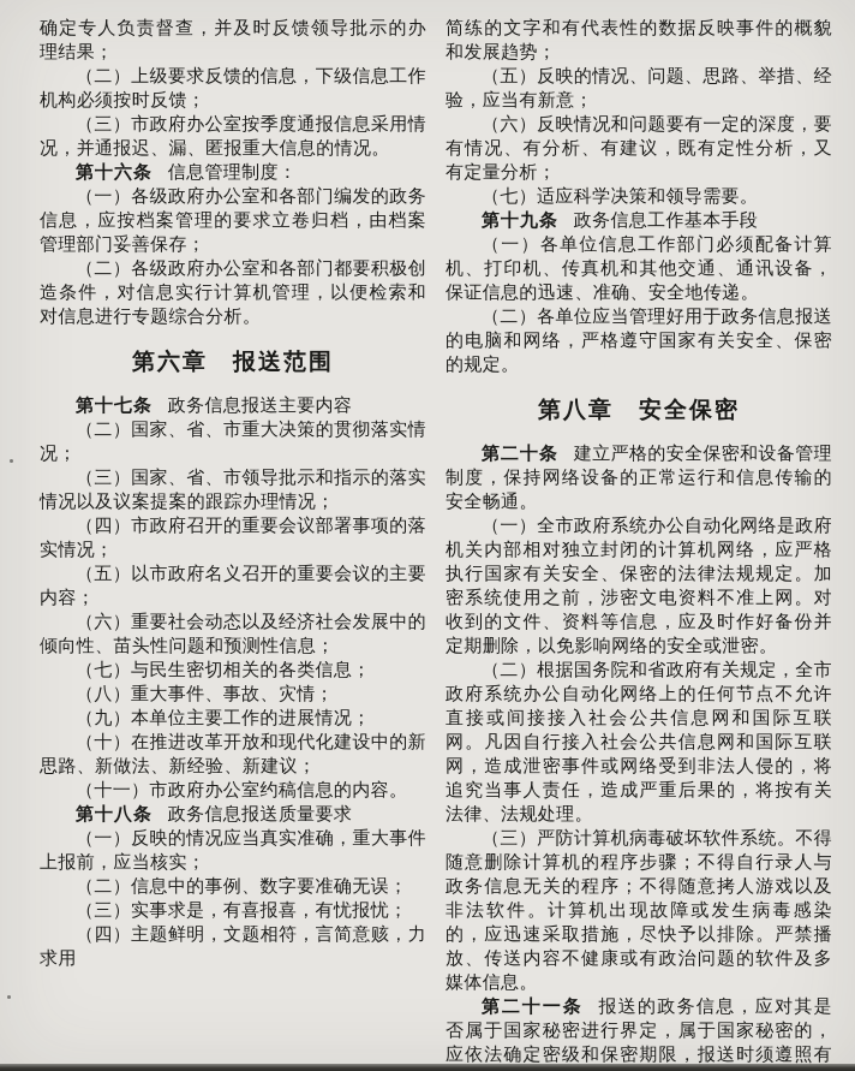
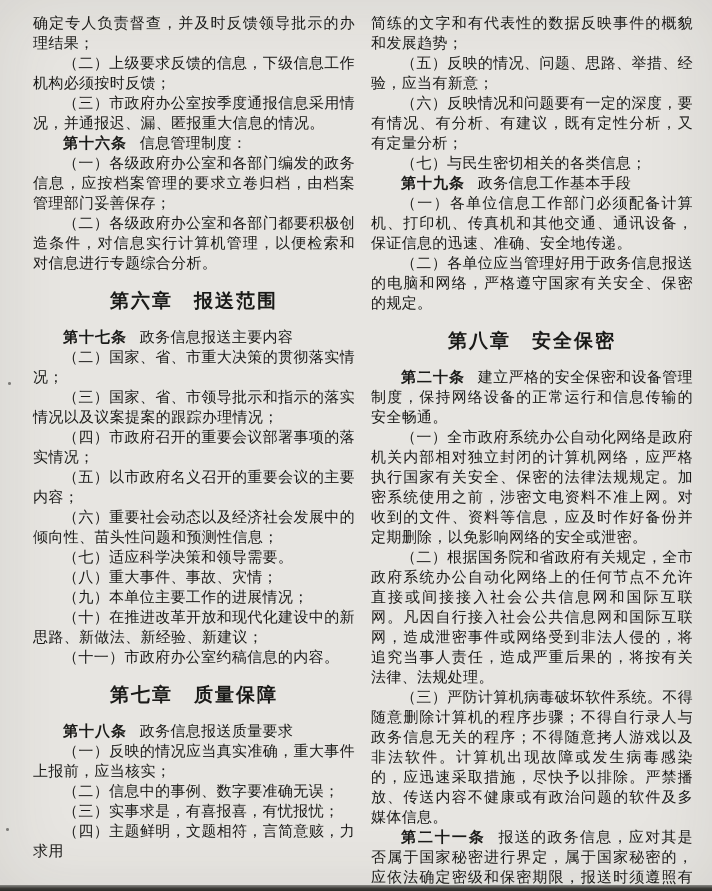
  确定专人负责督查，并及时反馈领导批示的办理结果；
  （二）上级要求反馈的信息，下级信息工作机构必须按时反馈；
  （三）市政府办公室按季度通报信息采用情况，并通报迟、漏、匿报重大信息的情况。
  第十六条 信息管理制度：
  （一）各级政府办公室和各部门编发的政务信息，应按档案管理的要求立卷归档，由档案管理部门妥善保存；
  （二）各级政府办公室和各部门都要积极创造条件，对信息实行计算机管理，以便检索和对信息进行专题综合分析。
  第六章 报送范围
  第十七条 政务信息报送主要内容
  （二）国家、省、市重大决策的贯彻落实情况；
  （三）国家、省、市领导批示和指示的落实情况以及议案提案的跟踪办理情况；
  （四）市政府召开的重要会议部署事项的落实情况；
  （五）以市政府名义召开的重要会议的主要内容；
  （六）重要社会动态以及经济社会发展中的倾向性、苗头性问题和预测性信息；
- （七）与民生密切相关的各类信息；
+ （七）适应科学决策和领导需要。
  （八）重大事件、事故、灾情；
  （九）本单位主要工作的进展情况；
  （十）在推进改革开放和现代化建设中的新思路、新做法、新经验、新建议；
  （十一）市政府办公室约稿信息的内容。
+ 第七章 质量保障
  第十八条 政务信息报送质量要求
  （一）反映的情况应当真实准确，重大事件上报前，应当核实；
  （二）信息中的事例、数字要准确无误；
  （三）实事求是，有喜报喜，有忧报忧；
  （四）主题鲜明，文题相符，言简意赅，力求用
  简练的文字和有代表性的数据反映事件的概貌和发展趋势；
  （五）反映的情况、问题、思路、举措、经验，应当有新意；
  （六）反映情况和问题要有一定的深度，要有情况、有分析、有建议，既有定性分析，又有定量分析；
- （七）适应科学决策和领导需要。
+ （七）与民生密切相关的各类信息；
  第十九条 政务信息工作基本手段
  （一）各单位信息工作部门必须配备计算机、打印机、传真机和其他交通、通讯设备，保证信息的迅速、准确、安全地传递。
  （二）各单位应当管理好用于政务信息报送的电脑和网络，严格遵守国家有关安全、保密的规定。
  第八章 安全保密
  第二十条 建立严格的安全保密和设备管理制度，保持网络设备的正常运行和信息传输的安全畅通。
  （一）全市政府系统办公自动化网络是政府机关内部相对独立封闭的计算机网络，应严格执行国家有关安全、保密的法律法规规定。加密系统使用之前，涉密文电资料不准上网。对收到的文件、资料等信息，应及时作好备份并定期删除，以免影响网络的安全或泄密。
  （二）根据国务院和省政府有关规定，全市政府系统办公自动化网络上的任何节点不允许直接或间接接入社会公共信息网和国际互联网。凡因自行接入社会公共信息网和国际互联网，造成泄密事件或网络受到非法人侵的，将追究当事人责任，造成严重后果的，将按有关法律、法规处理。
  （三）严防计算机病毒破坏软件系统。不得随意删除计算机的程序步骤；不得自行录人与政务信息无关的程序；不得随意拷人游戏以及非法软件。计算机出现故障或发生病毒感染的，应迅速采取措施，尽快予以排除。严禁播放、传送内容不健康或有政治问题的软件及多媒体信息。
  第二十一条 报送的政务信息，应对其是否属于国家秘密进行界定，属于国家秘密的，应依法确定密级和保密期限，报送时须遵照有
